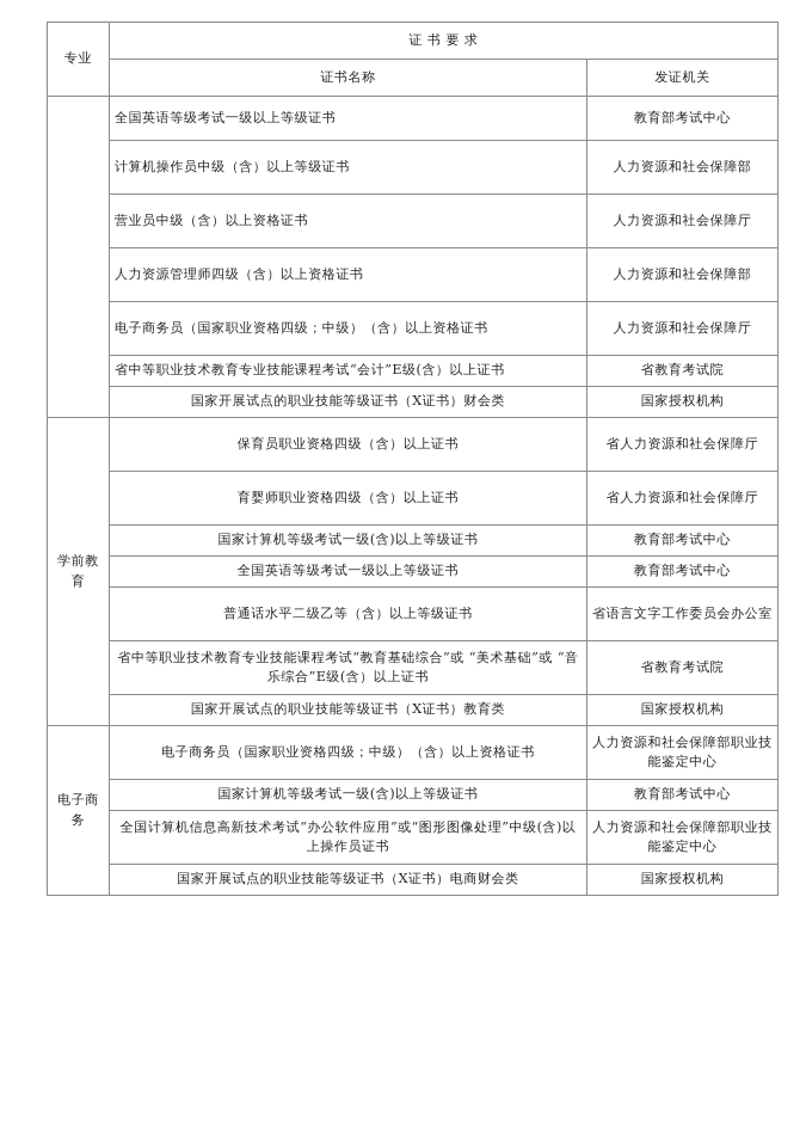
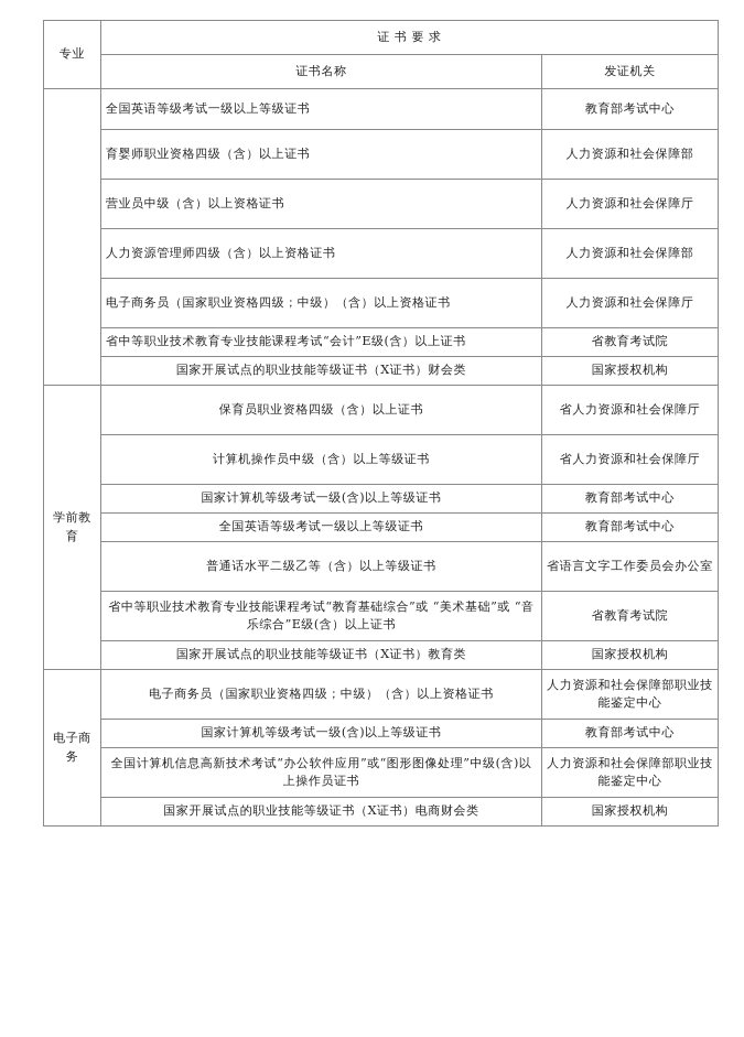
  专业	证 书 要 求
  证书名称	发证机关
  	全国英语等级考试一级以上等级证书	教育部考试中心
- 计算机操作员中级（含）以上等级证书	人力资源和社会保障部
+ 育婴师职业资格四级（含）以上证书	人力资源和社会保障部
  营业员中级（含）以上资格证书	人力资源和社会保障厅
  人力资源管理师四级（含）以上资格证书	人力资源和社会保障部
  电子商务员（国家职业资格四级；中级）（含）以上资格证书	人力资源和社会保障厅
  省中等职业技术教育专业技能课程考试“会计”E级(含）以上证书	省教育考试院
  国家开展试点的职业技能等级证书（X证书）财会类	国家授权机构
  学前教育	保育员职业资格四级（含）以上证书	省人力资源和社会保障厅
- 育婴师职业资格四级（含）以上证书	省人力资源和社会保障厅
+ 计算机操作员中级（含）以上等级证书	省人力资源和社会保障厅
  国家计算机等级考试一级(含)以上等级证书	教育部考试中心
  全国英语等级考试一级以上等级证书	教育部考试中心
  普通话水平二级乙等（含）以上等级证书	省语言文字工作委员会办公室
  省中等职业技术教育专业技能课程考试“教育基础综合”或 “美术基础”或 “音乐综合”E级(含）以上证书	省教育考试院
  国家开展试点的职业技能等级证书（X证书）教育类	国家授权机构
  电子商务	电子商务员（国家职业资格四级；中级）（含）以上资格证书	人力资源和社会保障部职业技能鉴定中心
  国家计算机等级考试一级(含)以上等级证书	教育部考试中心
  全国计算机信息高新技术考试“办公软件应用”或“图形图像处理”中级(含)以上操作员证书	人力资源和社会保障部职业技能鉴定中心
  国家开展试点的职业技能等级证书（X证书）电商财会类	国家授权机构
